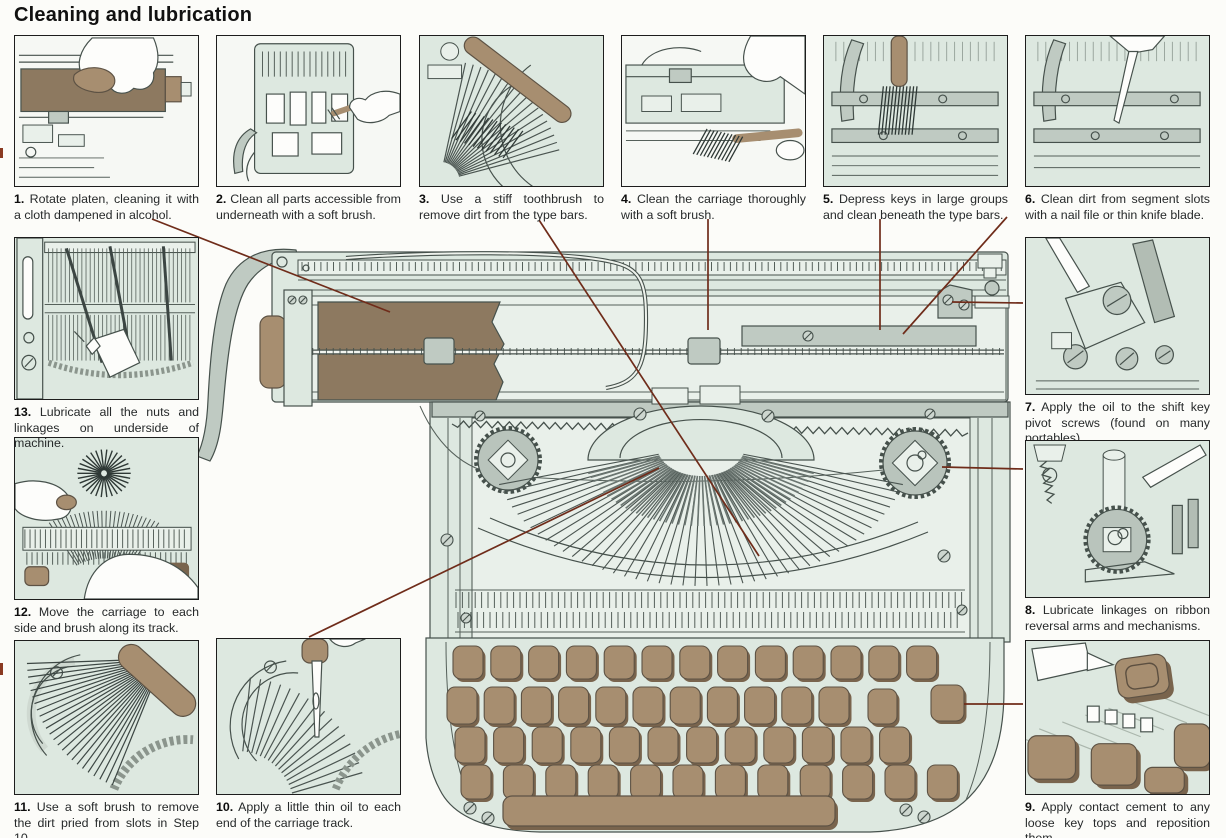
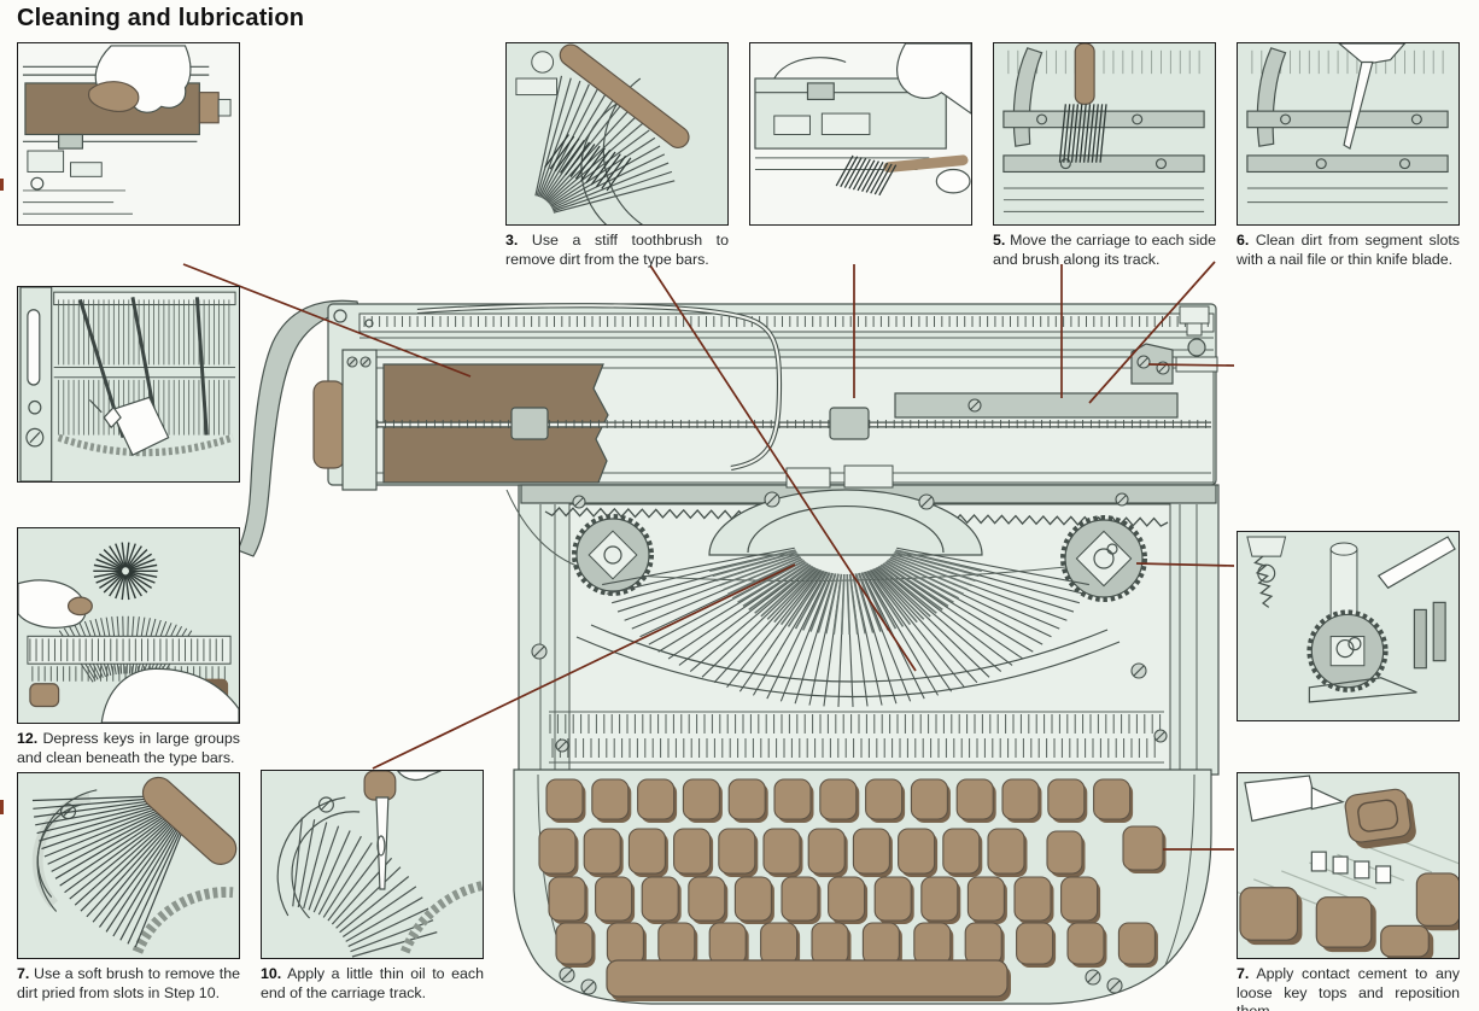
  Cleaning and lubrication
- 1. Rotate platen, cleaning it with a cloth dampened in alcohol.
- 2. Clean all parts accessible from underneath with a soft brush.
  3. Use a stiff toothbrush to remove dirt from the type bars.
- 4. Clean the carriage thoroughly with a soft brush.
- 5. Depress keys in large groups and clean beneath the type bars.
+ 5. Move the carriage to each side and brush along its track.
  6. Clean dirt from segment slots with a nail file or thin knife blade.
- 7. Apply the oil to the shift key pivot screws (found on many portables).
- 8. Lubricate linkages on ribbon reversal arms and mechanisms.
- 9. Apply contact cement to any loose key tops and reposition
+ 7. Apply contact cement to any loose key tops and reposition
  10. Apply a little thin oil to each end of the carriage track.
- 11. Use a soft brush to remove the dirt pried from slots in Step
+ 7. Use a soft brush to remove the dirt pried from slots in Step 10.
- 12. Move the carriage to each side and brush along its track.
+ 12. Depress keys in large groups and clean beneath the type bars.
- 13. Lubricate all the nuts and linkages on underside of machine.
